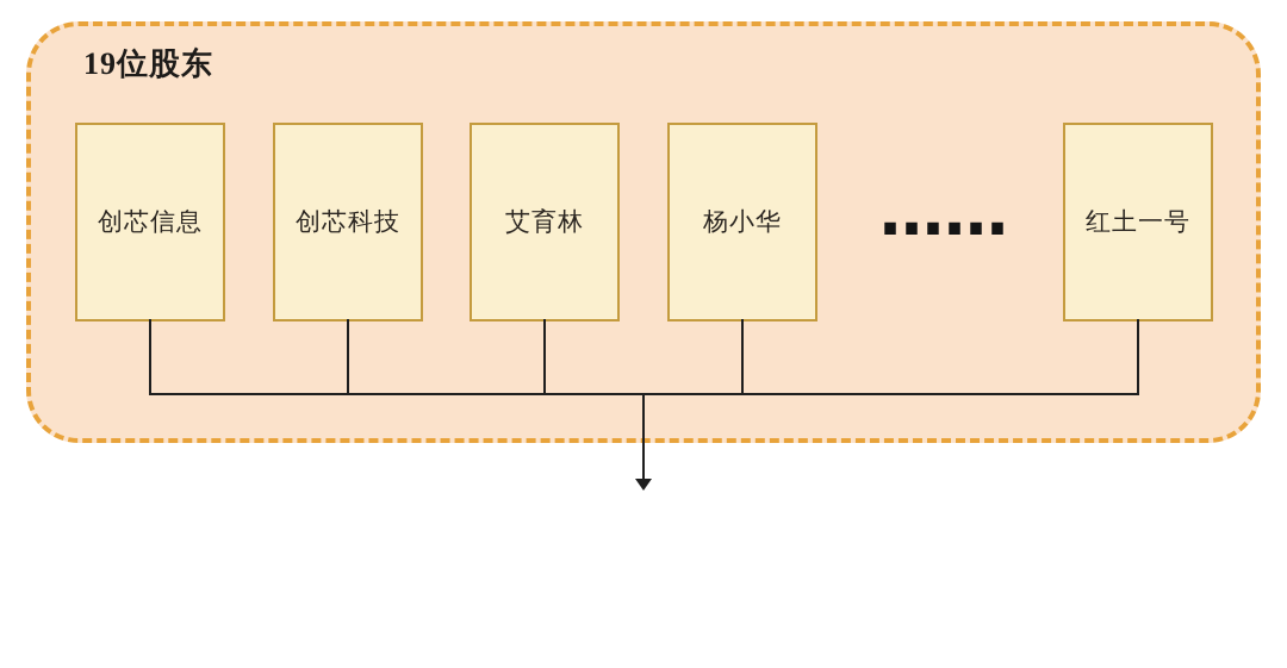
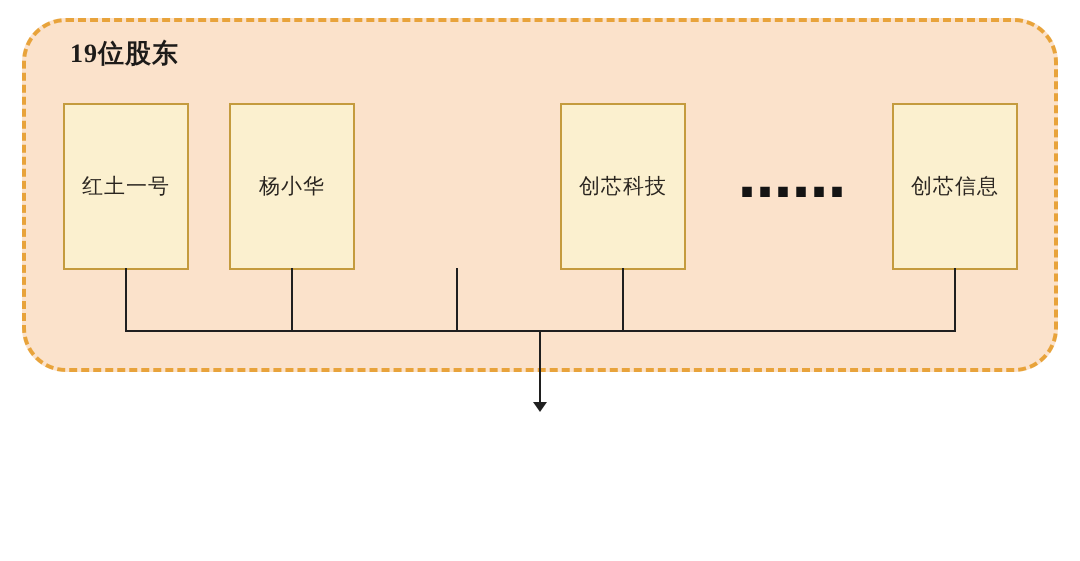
  19位股东
- 创芯信息
+ 红土一号
- 创芯科技
+ 杨小华
- 艾育林
- 杨小华
+ 创芯科技
  ……
- 红土一号
+ 创芯信息
